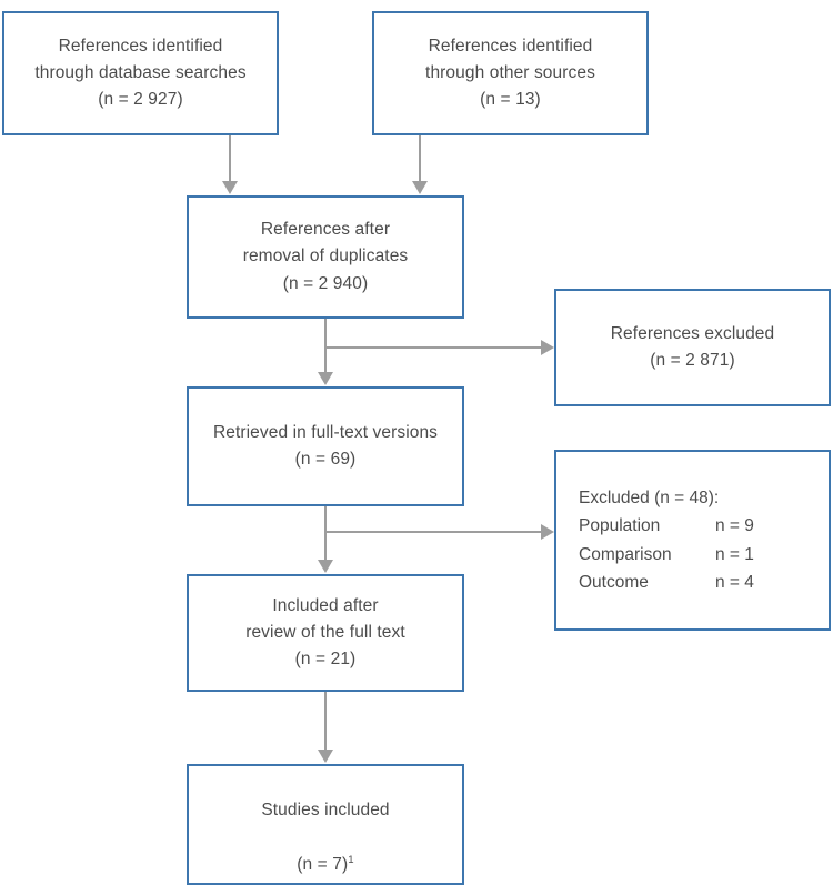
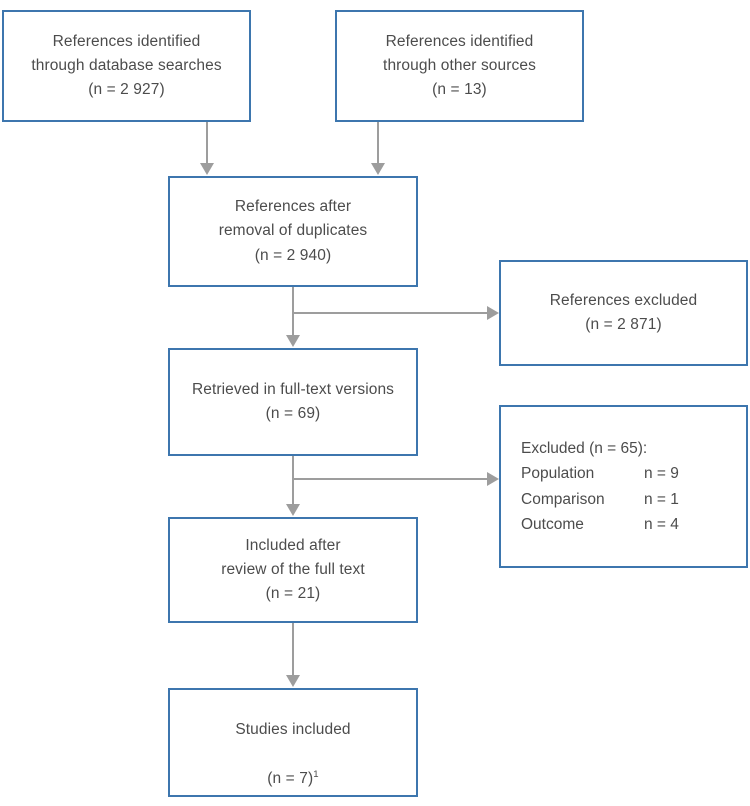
  References identified
  through database searches
  (n = 2 927)
  References identified
  through other sources
  (n = 13)
  References after
  removal of duplicates
  (n = 2 940)
  References excluded
  (n = 2 871)
  Retrieved in full-text versions
  (n = 69)
- Excluded (n = 48):
+ Excluded (n = 65):
  Population
  n = 9
  Comparison
  n = 1
  Outcome
  n = 4
  Included after
  review of the full text
  (n = 21)
  Studies included
  (n = 7)1
